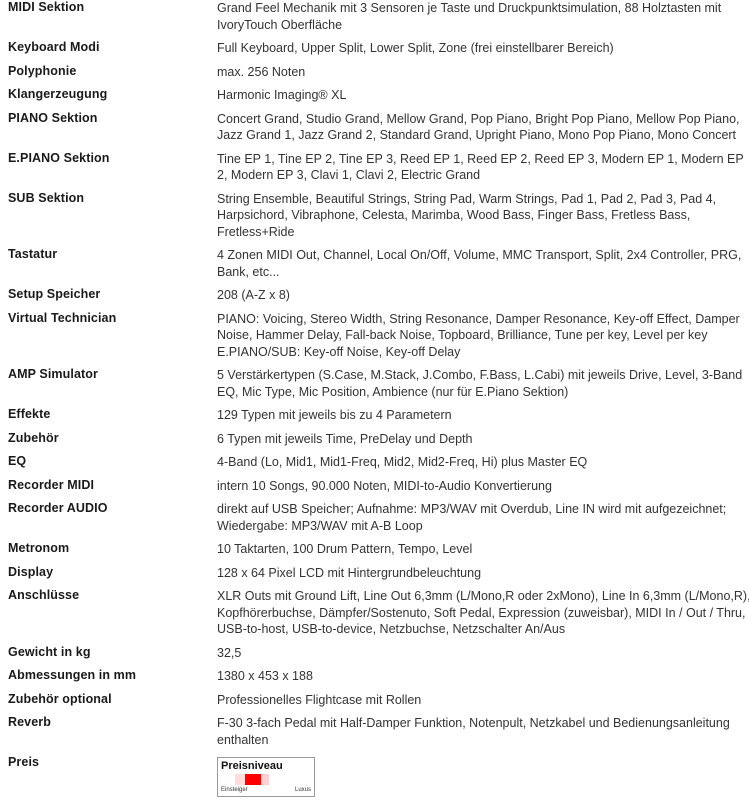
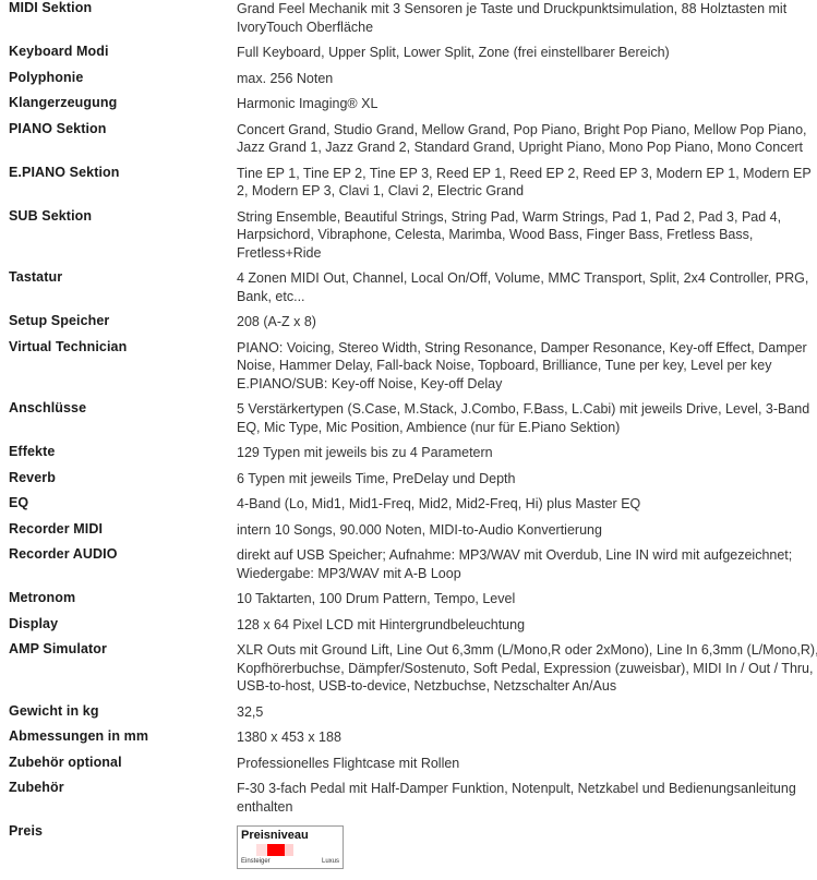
  MIDI Sektion	Grand Feel Mechanik mit 3 Sensoren je Taste und Druckpunktsimulation, 88 Holztasten mit IvoryTouch Oberfläche
  Keyboard Modi	Full Keyboard, Upper Split, Lower Split, Zone (frei einstellbarer Bereich)
  Polyphonie	max. 256 Noten
  Klangerzeugung	Harmonic Imaging® XL
  PIANO Sektion	Concert Grand, Studio Grand, Mellow Grand, Pop Piano, Bright Pop Piano, Mellow Pop Piano, Jazz Grand 1, Jazz Grand 2, Standard Grand, Upright Piano, Mono Pop Piano, Mono Concert
  E.PIANO Sektion	Tine EP 1, Tine EP 2, Tine EP 3, Reed EP 1, Reed EP 2, Reed EP 3, Modern EP 1, Modern EP 2, Modern EP 3, Clavi 1, Clavi 2, Electric Grand
  SUB Sektion	String Ensemble, Beautiful Strings, String Pad, Warm Strings, Pad 1, Pad 2, Pad 3, Pad 4, Harpsichord, Vibraphone, Celesta, Marimba, Wood Bass, Finger Bass, Fretless Bass, Fretless+Ride
  Tastatur	4 Zonen MIDI Out, Channel, Local On/Off, Volume, MMC Transport, Split, 2x4 Controller, PRG, Bank, etc...
  Setup Speicher	208 (A-Z x 8)
  Virtual Technician	PIANO: Voicing, Stereo Width, String Resonance, Damper Resonance, Key-off Effect, Damper Noise, Hammer Delay, Fall-back Noise, Topboard, Brilliance, Tune per key, Level per key E.PIANO/SUB: Key-off Noise, Key-off Delay
- AMP Simulator	5 Verstärkertypen (S.Case, M.Stack, J.Combo, F.Bass, L.Cabi) mit jeweils Drive, Level, 3-Band EQ, Mic Type, Mic Position, Ambience (nur für E.Piano Sektion)
+ Anschlüsse	5 Verstärkertypen (S.Case, M.Stack, J.Combo, F.Bass, L.Cabi) mit jeweils Drive, Level, 3-Band EQ, Mic Type, Mic Position, Ambience (nur für E.Piano Sektion)
  Effekte	129 Typen mit jeweils bis zu 4 Parametern
- Zubehör	6 Typen mit jeweils Time, PreDelay und Depth
+ Reverb	6 Typen mit jeweils Time, PreDelay und Depth
  EQ	4-Band (Lo, Mid1, Mid1-Freq, Mid2, Mid2-Freq, Hi) plus Master EQ
  Recorder MIDI	intern 10 Songs, 90.000 Noten, MIDI-to-Audio Konvertierung
  Recorder AUDIO	direkt auf USB Speicher; Aufnahme: MP3/WAV mit Overdub, Line IN wird mit aufgezeichnet; Wiedergabe: MP3/WAV mit A-B Loop
  Metronom	10 Taktarten, 100 Drum Pattern, Tempo, Level
  Display	128 x 64 Pixel LCD mit Hintergrundbeleuchtung
- Anschlüsse	XLR Outs mit Ground Lift, Line Out 6,3mm (L/Mono,R oder 2xMono), Line In 6,3mm (L/Mono,R) Kopfhörerbuchse, Dämpfer/Sostenuto, Soft Pedal, Expression (zuweisbar), MIDI In / Out / Thru, USB-to-host, USB-to-device, Netzbuchse, Netzschalter An/Aus
+ AMP Simulator	XLR Outs mit Ground Lift, Line Out 6,3mm (L/Mono,R oder 2xMono), Line In 6,3mm (L/Mono,R) Kopfhörerbuchse, Dämpfer/Sostenuto, Soft Pedal, Expression (zuweisbar), MIDI In / Out / Thru, USB-to-host, USB-to-device, Netzbuchse, Netzschalter An/Aus
  Gewicht in kg	32,5
  Abmessungen in mm	1380 x 453 x 188
  Zubehör optional	Professionelles Flightcase mit Rollen
- Reverb	F-30 3-fach Pedal mit Half-Damper Funktion, Notenpult, Netzkabel und Bedienungsanleitung enthalten
+ Zubehör	F-30 3-fach Pedal mit Half-Damper Funktion, Notenpult, Netzkabel und Bedienungsanleitung enthalten
